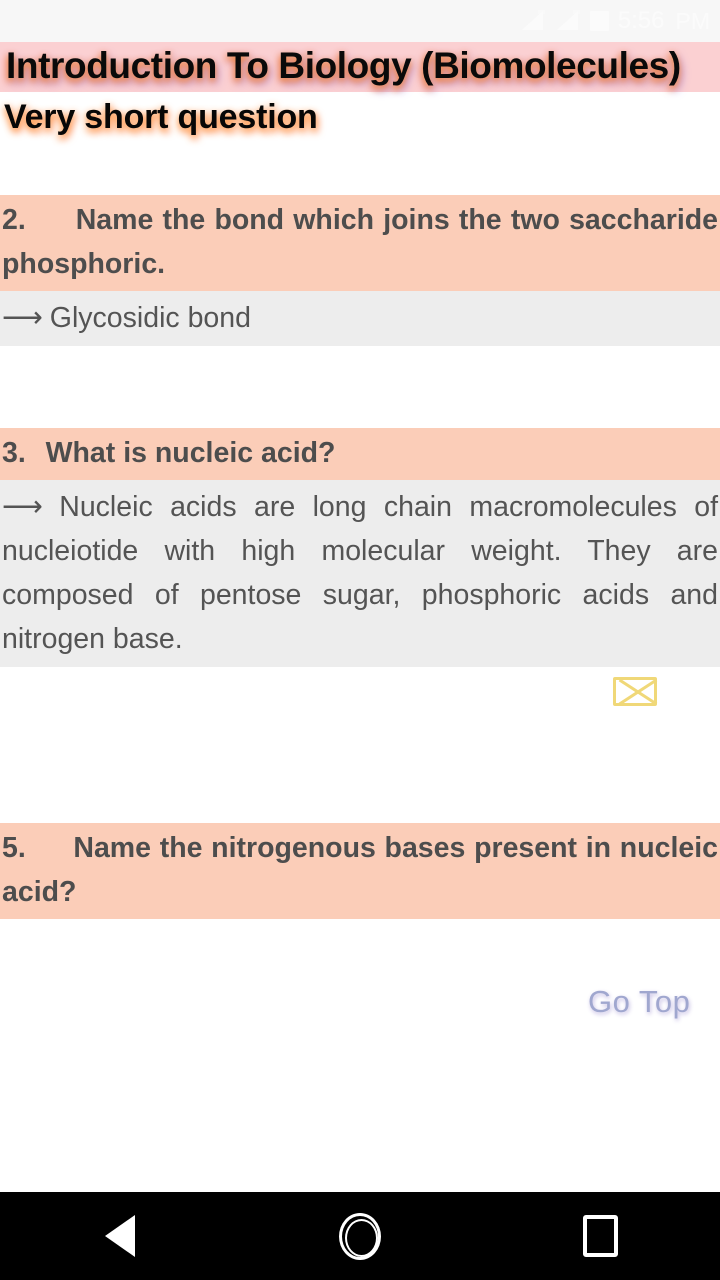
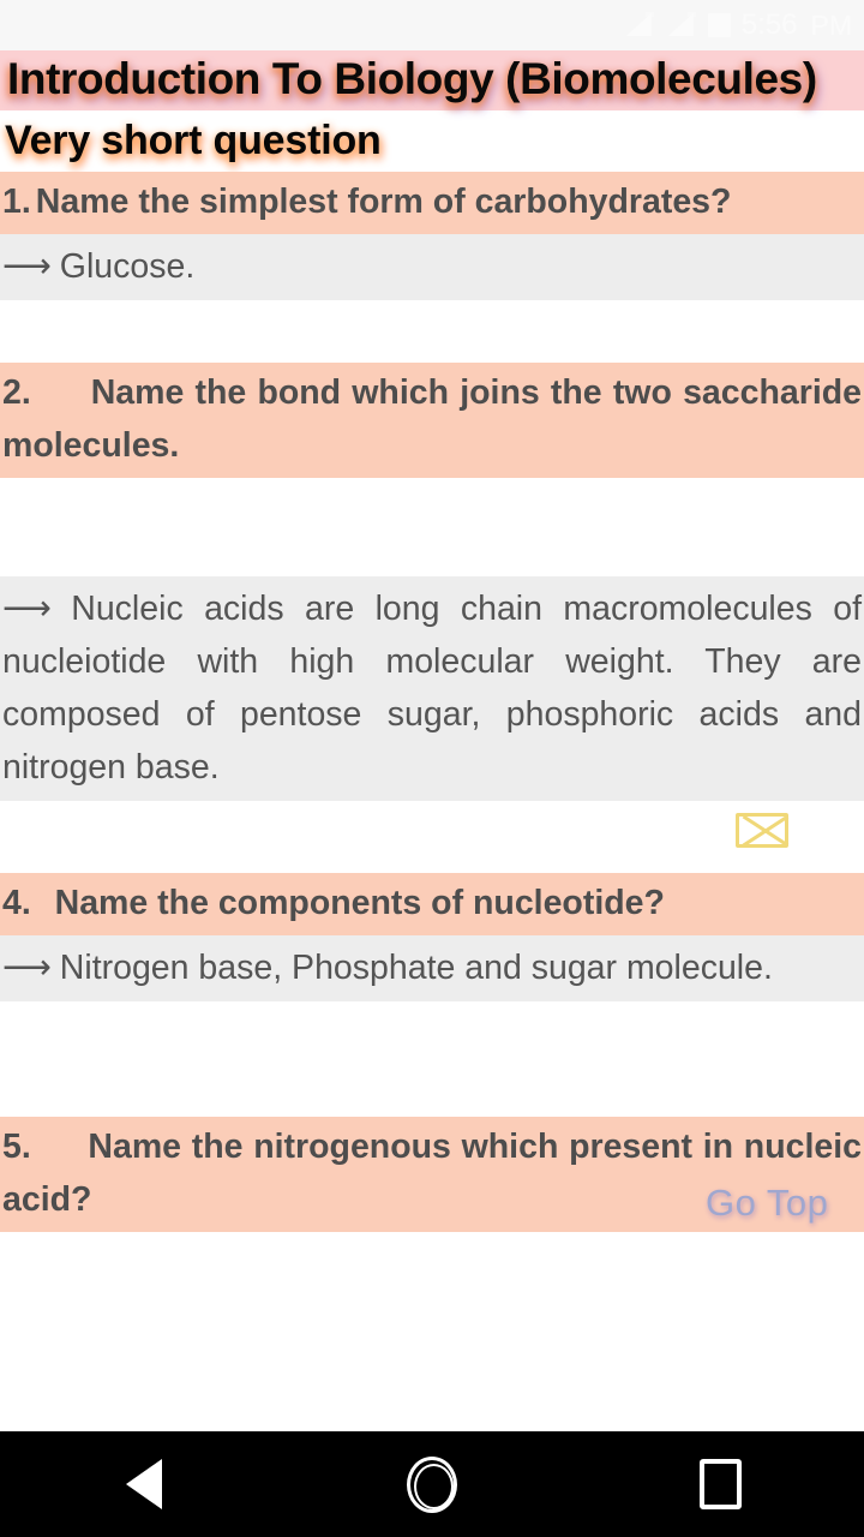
  Introduction To Biology (Biomolecules)
  Very short question
+ 1. Name the simplest form of carbohydrates?
+ ⟶ Glucose.
- 2. Name the bond which joins the two saccharide phosphoric.
+ 2. Name the bond which joins the two saccharide molecules.
- ⟶ Glycosidic bond
- 3. What is nucleic acid?
  ⟶ Nucleic acids are long chain macromolecules of nucleiotide with high molecular weight. They are composed of pentose sugar, phosphoric acids and nitrogen base.
+ 4. Name the components of nucleotide?
+ ⟶ Nitrogen base, Phosphate and sugar molecule.
- 5. Name the nitrogenous bases present in nucleic acid?
+ 5. Name the nitrogenous which present in nucleic acid?
  Go Top
